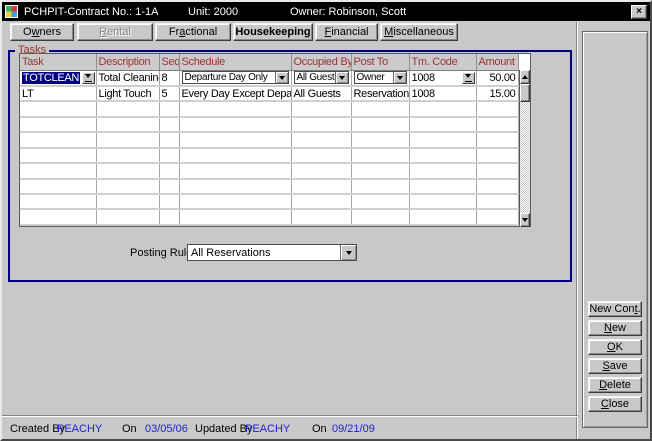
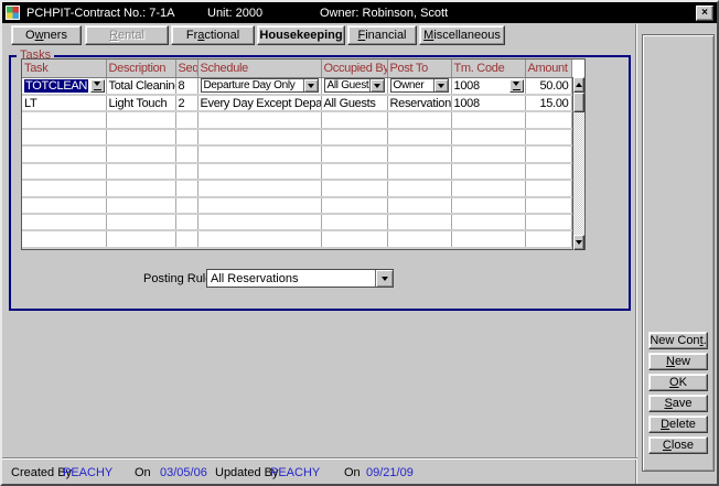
- PCHPIT-Contract No.: 1-1A
+ PCHPIT-Contract No.: 7-1A
  Unit: 2000
  Owner: Robinson, Scott
  ×
  Owners
  Rental
  Fractional
  Housekeeping
  Financial
  Miscellaneous
  Tasks
  Task	Description	Seq	Schedule	Occupied By	Post To	Tm. Code	Amount
  TOTCLEAN	Total Cleanin	8	Departure Day Only	All Guest	Owner	1008	50.00
- LT	Light Touch	5	Every Day Except Depa	All Guests	Reservation	1008	15.00
+ LT	Light Touch	2	Every Day Except Depa	All Guests	Reservation	1008	15.00
  Posting Rul
  All Reservations
  New Cont.
  New
  OK
  Save
  Delete
  Close
  Created By
  PEACHY
  On
  03/05/06
  Updated By
  PEACHY
  On
  09/21/09
